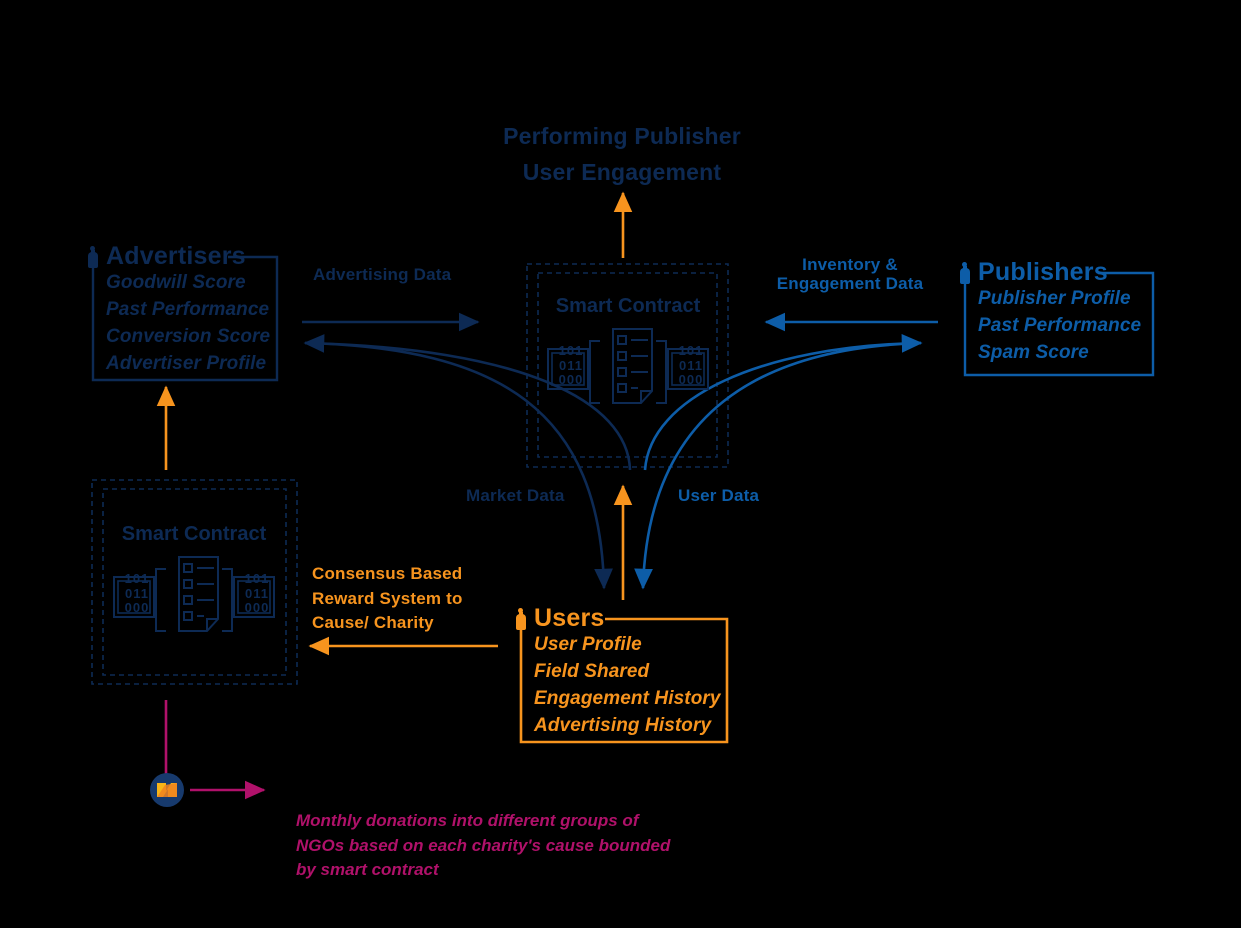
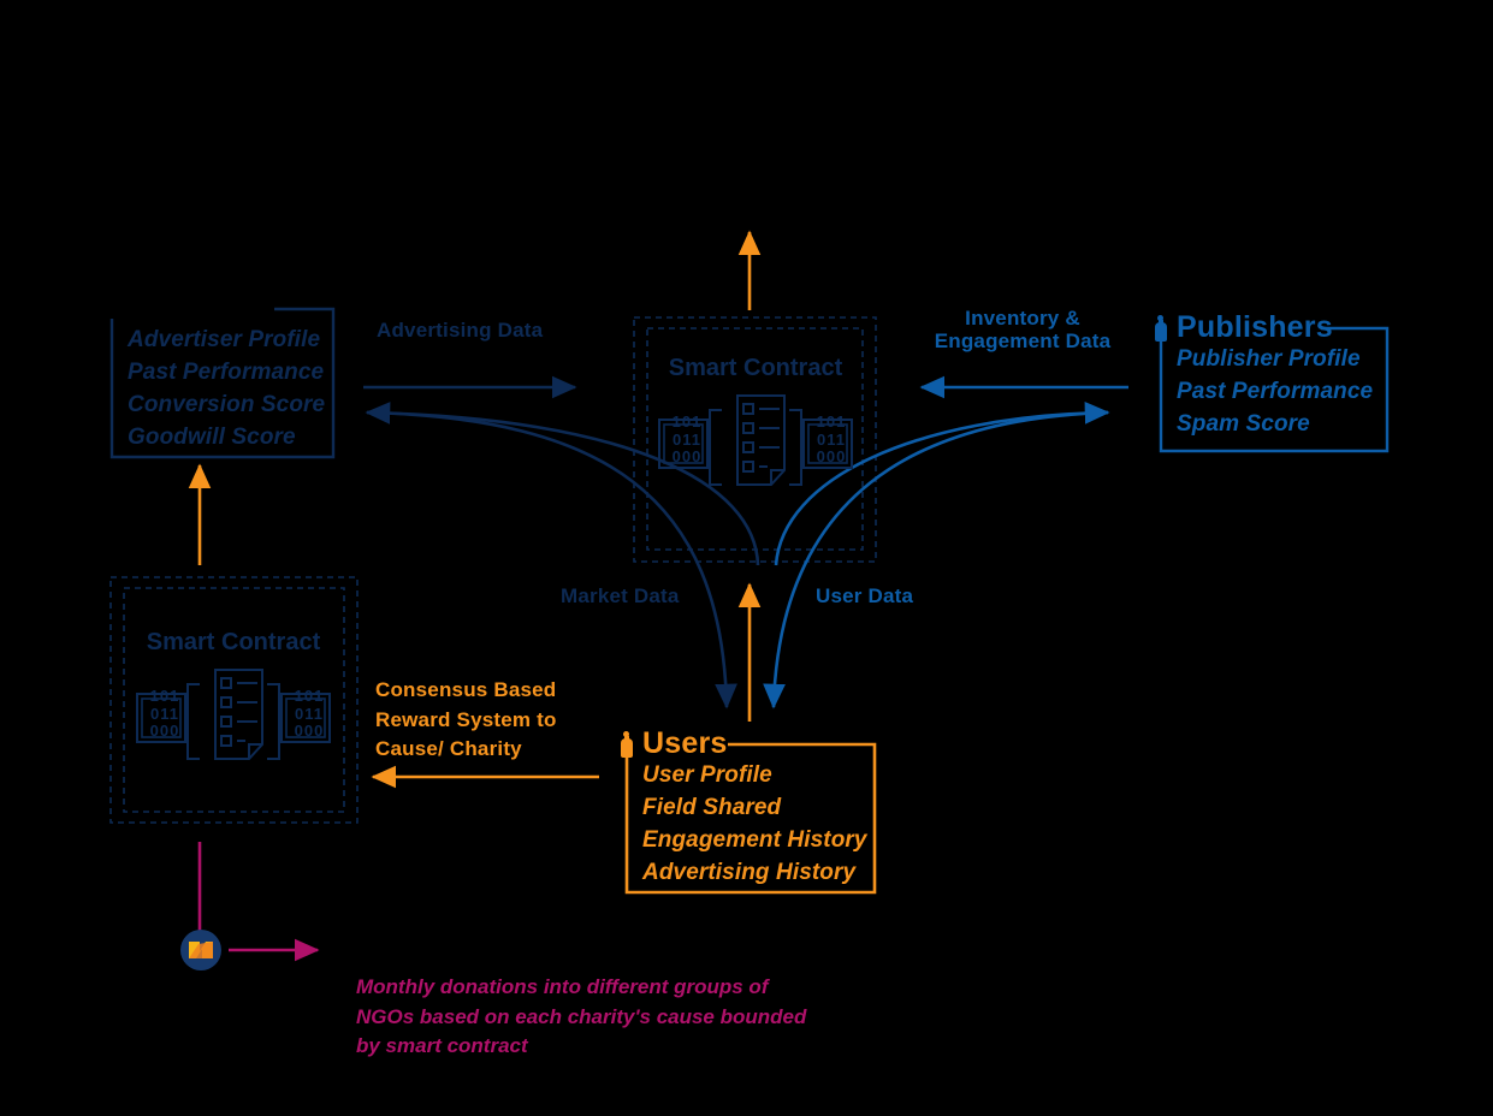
  101
  011
  000
  101
  011
  000
  101
  011
  000
  101
  011
  000
- Performing Publisher
- User Engagement
- Advertisers
- Goodwill Score
+ Advertiser Profile
  Past Performance
  Conversion Score
- Advertiser Profile
+ Goodwill Score
  Publishers
  Publisher Profile
  Past Performance
  Spam Score
  Users
  User Profile
  Field Shared
  Engagement History
  Advertising History
  Smart Contract
  Smart Contract
  Advertising Data
  Inventory &
  Engagement Data
  Market Data
  User Data
  Consensus Based
  Reward System to
  Cause/ Charity
  Monthly donations into different groups of
  NGOs based on each charity's cause bounded
  by smart contract
